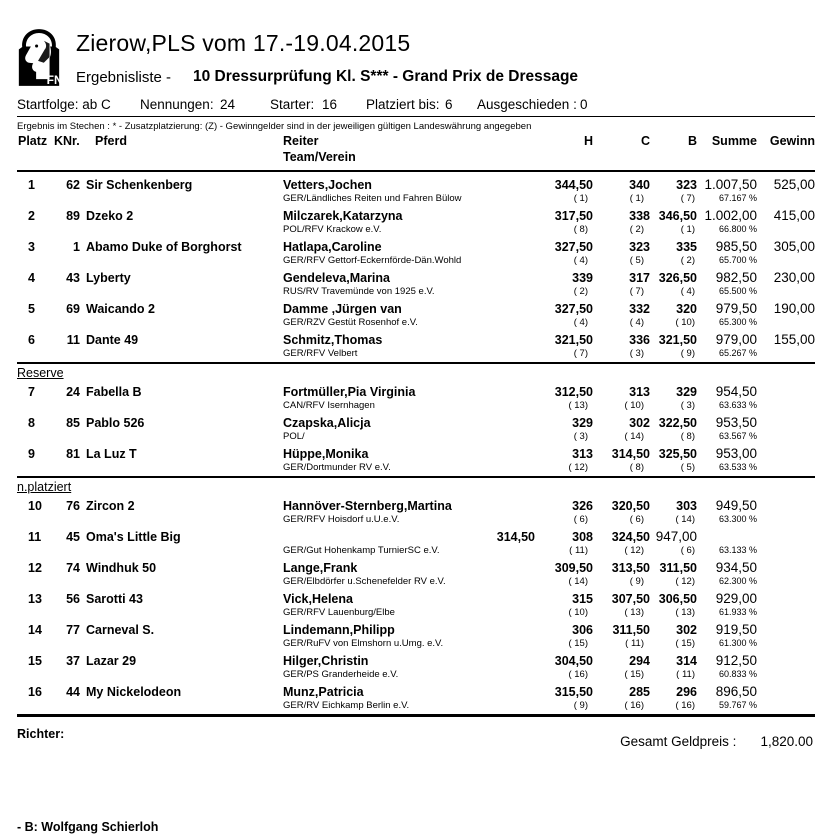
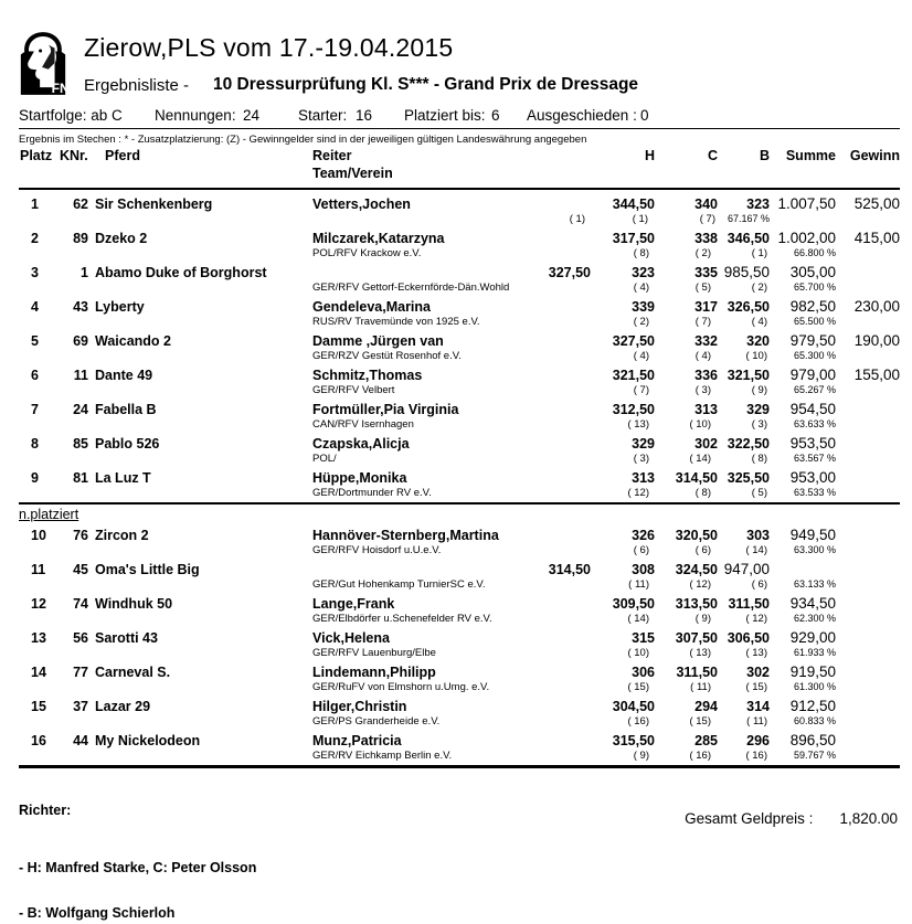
  FN
  Zierow,PLS vom 17.-19.04.2015
  Ergebnisliste -
  10 Dressurprüfung Kl. S*** - Grand Prix de Dressage
  Startfolge: ab C
  Nennungen:
  24
  Starter:
  16
  Platziert bis:
  6
  Ausgeschieden :
  0
  Ergebnis im Stechen : * - Zusatzplatzierung: (Z) - Gewinngelder sind in der jeweiligen gültigen Landeswährung angegeben
  Platz
  KNr.
  Pferd
  Reiter
  H
  C
  B
  Summe
  Gewinn
  Team/Verein
  1
  62
  Sir Schenkenberg
  Vetters,Jochen
  344,50
  340
  323
  1.007,50
  525,00
- GER/Ländliches Reiten und Fahren Bülow
  ( 1)
  ( 1)
  ( 7)
  67.167 %
  2
  89
  Dzeko 2
  Milczarek,Katarzyna
  317,50
  338
  346,50
  1.002,00
  415,00
  POL/RFV Krackow e.V.
  ( 8)
  ( 2)
  ( 1)
  66.800 %
  3
  1
  Abamo Duke of Borghorst
- Hatlapa,Caroline
  327,50
  323
  335
  985,50
  305,00
  GER/RFV Gettorf-Eckernförde-Dän.Wohld
  ( 4)
  ( 5)
  ( 2)
  65.700 %
  4
  43
  Lyberty
  Gendeleva,Marina
  339
  317
  326,50
  982,50
  230,00
  RUS/RV Travemünde von 1925 e.V.
  ( 2)
  ( 7)
  ( 4)
  65.500 %
  5
  69
  Waicando 2
  Damme ,Jürgen van
  327,50
  332
  320
  979,50
  190,00
  GER/RZV Gestüt Rosenhof e.V.
  ( 4)
  ( 4)
  ( 10)
  65.300 %
  6
  11
  Dante 49
  Schmitz,Thomas
  321,50
  336
  321,50
  979,00
  155,00
  GER/RFV Velbert
  ( 7)
  ( 3)
  ( 9)
  65.267 %
- Reserve
  7
  24
  Fabella B
  Fortmüller,Pia Virginia
  312,50
  313
  329
  954,50
  CAN/RFV Isernhagen
  ( 13)
  ( 10)
  ( 3)
  63.633 %
  8
  85
  Pablo 526
  Czapska,Alicja
  329
  302
  322,50
  953,50
  POL/
  ( 3)
  ( 14)
  ( 8)
  63.567 %
  9
  81
  La Luz T
  Hüppe,Monika
  313
  314,50
  325,50
  953,00
  GER/Dortmunder RV e.V.
  ( 12)
  ( 8)
  ( 5)
  63.533 %
  n.platziert
  10
  76
  Zircon 2
  Hannöver-Sternberg,Martina
  326
  320,50
  303
  949,50
  GER/RFV Hoisdorf u.U.e.V.
  ( 6)
  ( 6)
  ( 14)
  63.300 %
  11
  45
  Oma's Little Big
  314,50
  308
  324,50
  947,00
  GER/Gut Hohenkamp TurnierSC e.V.
  ( 11)
  ( 12)
  ( 6)
  63.133 %
  12
  74
  Windhuk 50
  Lange,Frank
  309,50
  313,50
  311,50
  934,50
  GER/Elbdörfer u.Schenefelder RV e.V.
  ( 14)
  ( 9)
  ( 12)
  62.300 %
  13
  56
  Sarotti 43
  Vick,Helena
  315
  307,50
  306,50
  929,00
  GER/RFV Lauenburg/Elbe
  ( 10)
  ( 13)
  ( 13)
  61.933 %
  14
  77
  Carneval S.
  Lindemann,Philipp
  306
  311,50
  302
  919,50
  GER/RuFV von Elmshorn u.Umg. e.V.
  ( 15)
  ( 11)
  ( 15)
  61.300 %
  15
  37
  Lazar 29
  Hilger,Christin
  304,50
  294
  314
  912,50
  GER/PS Granderheide e.V.
  ( 16)
  ( 15)
  ( 11)
  60.833 %
  16
  44
  My Nickelodeon
  Munz,Patricia
  315,50
  285
  296
  896,50
  GER/RV Eichkamp Berlin e.V.
  ( 9)
  ( 16)
  ( 16)
  59.767 %
  Richter:
  Gesamt Geldpreis :
  1,820.00
+ - H: Manfred Starke, C: Peter Olsson
  - B: Wolfgang Schierloh
